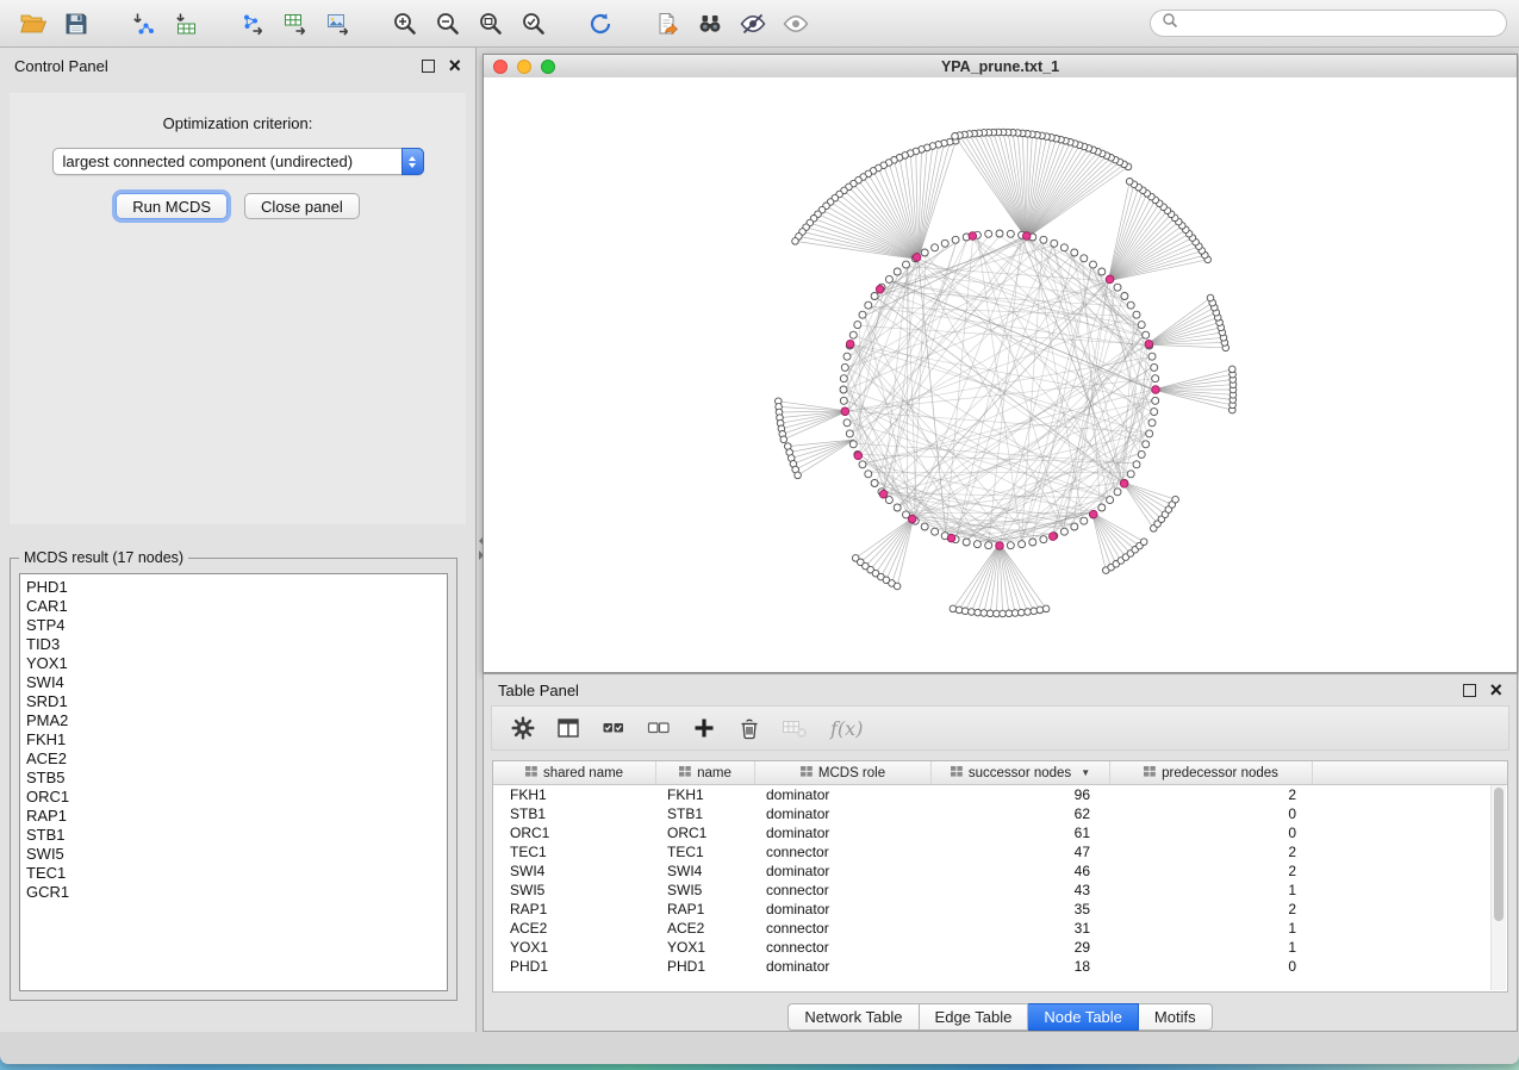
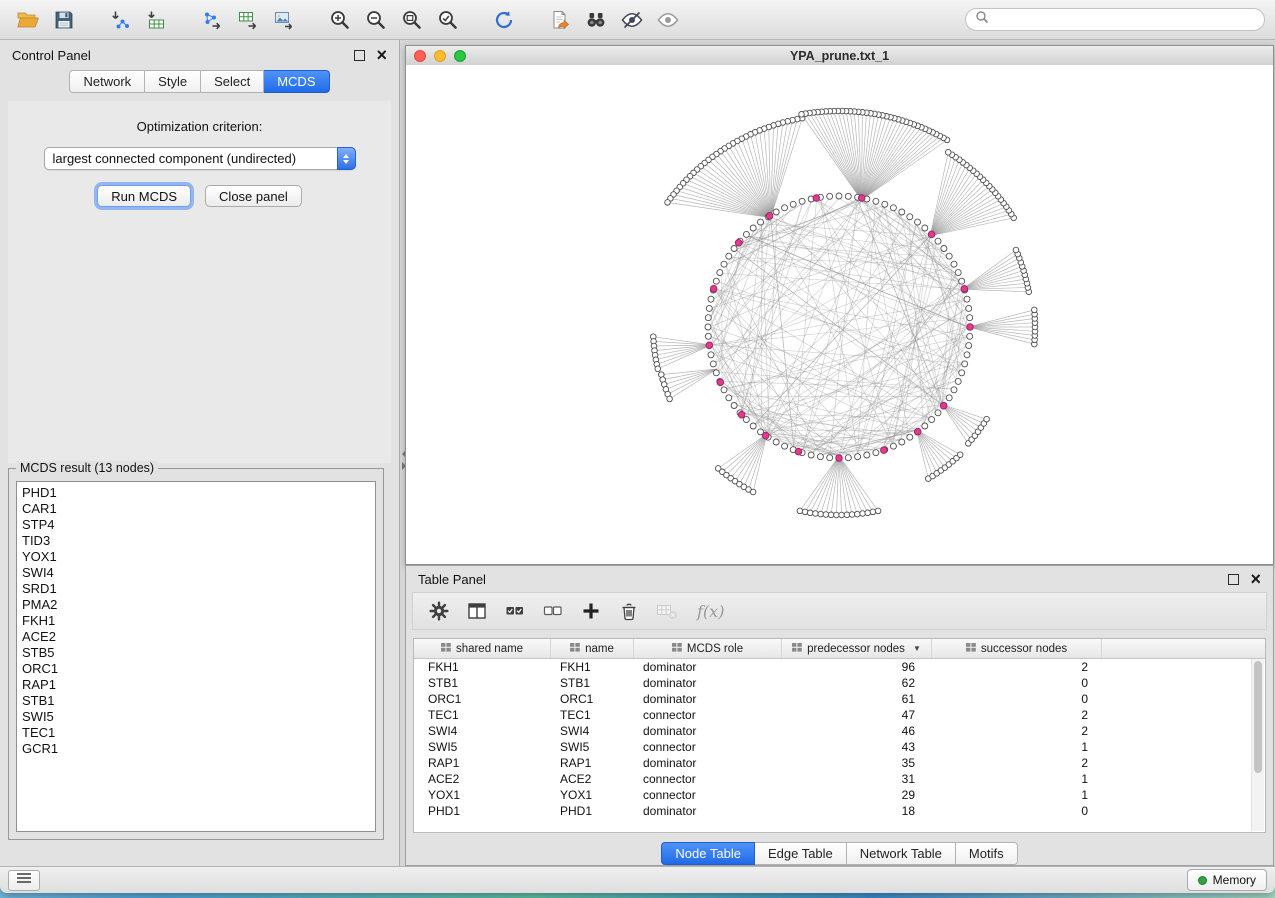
  Control Panel
  ×
+ Network
+ Style
+ Select
+ MCDS
  Optimization criterion:
  largest connected component (undirected)
  Run MCDS
  Close panel
- MCDS result (17 nodes)
+ MCDS result (13 nodes)
  PHD1
  CAR1
  STP4
  TID3
  YOX1
  SWI4
  SRD1
  PMA2
  FKH1
  ACE2
  STB5
  ORC1
  RAP1
  STB1
  SWI5
  TEC1
  GCR1
  YPA_prune.txt_1
  Table Panel
  ×
  f(x)
  shared name
  name
  MCDS role
- successor nodes
+ predecessor nodes
  ▼
- predecessor nodes
+ successor nodes
  FKH1
  FKH1
  dominator
  96
  2
  STB1
  STB1
  dominator
  62
  0
  ORC1
  ORC1
  dominator
  61
  0
  TEC1
  TEC1
  connector
  47
  2
  SWI4
  SWI4
  dominator
  46
  2
  SWI5
  SWI5
  connector
  43
  1
  RAP1
  RAP1
  dominator
  35
  2
  ACE2
  ACE2
  connector
  31
  1
  YOX1
  YOX1
  connector
  29
  1
  PHD1
  PHD1
  dominator
  18
  0
- Network Table
+ Node Table
  Edge Table
- Node Table
+ Network Table
  Motifs
+ Memory
